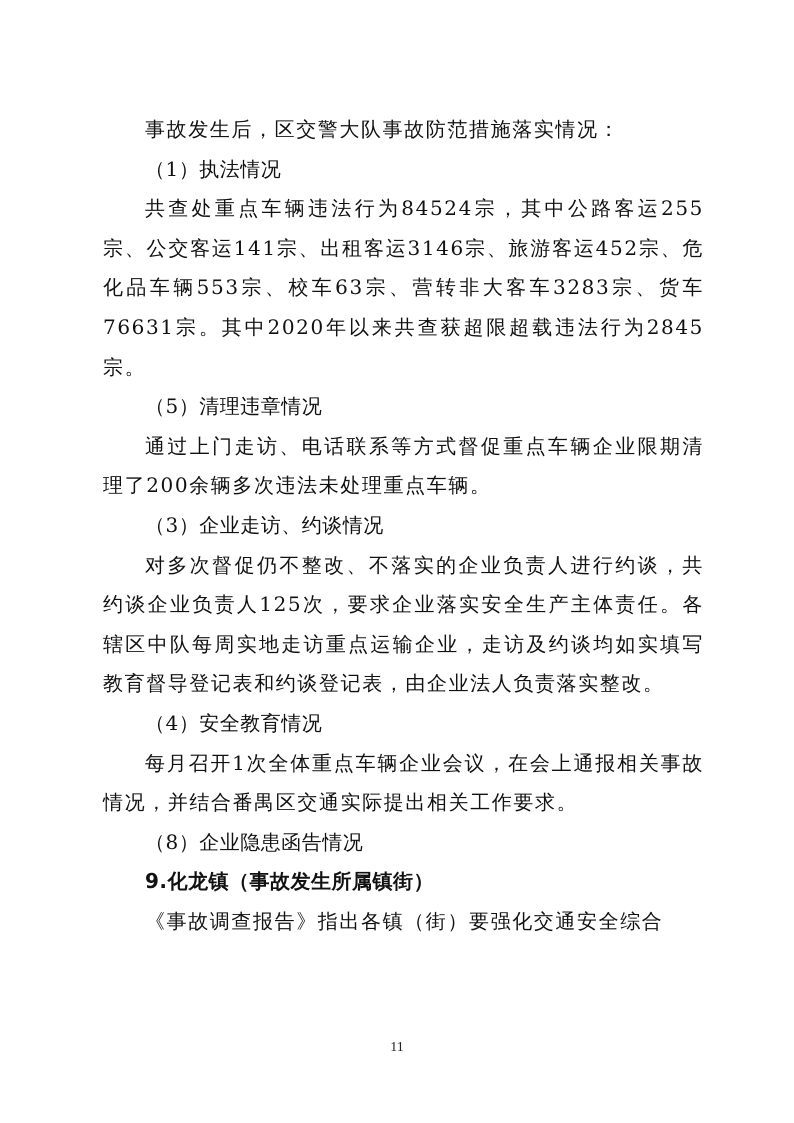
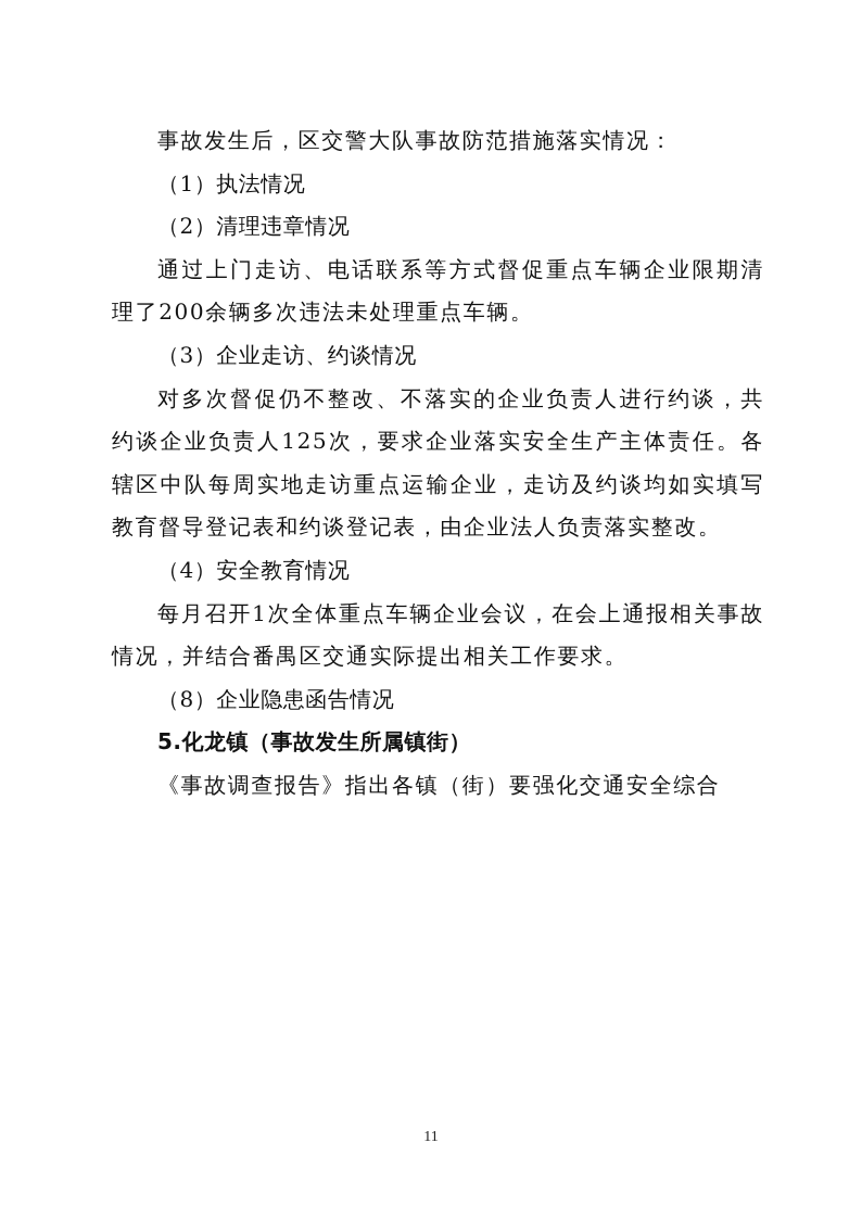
  事故发生后，区交警大队事故防范措施落实情况：
  （1）执法情况
- 共查处重点车辆违法行为84524宗，其中公路客运255宗、公交客运141宗、出租客运3146宗、旅游客运452宗、危化品车辆553宗、校车63宗、营转非大客车3283宗、货车76631宗。其中2020年以来共查获超限超载违法行为2845宗。
- （5）清理违章情况
+ （2）清理违章情况
  通过上门走访、电话联系等方式督促重点车辆企业限期清理了200余辆多次违法未处理重点车辆。
  （3）企业走访、约谈情况
  对多次督促仍不整改、不落实的企业负责人进行约谈，共约谈企业负责人125次，要求企业落实安全生产主体责任。各辖区中队每周实地走访重点运输企业，走访及约谈均如实填写教育督导登记表和约谈登记表，由企业法人负责落实整改。
  （4）安全教育情况
  每月召开1次全体重点车辆企业会议，在会上通报相关事故情况，并结合番禺区交通实际提出相关工作要求。
  （8）企业隐患函告情况
- 9.化龙镇（事故发生所属镇街）
+ 5.化龙镇（事故发生所属镇街）
  《事故调查报告》指出各镇（街）要强化交通安全综合
  11
